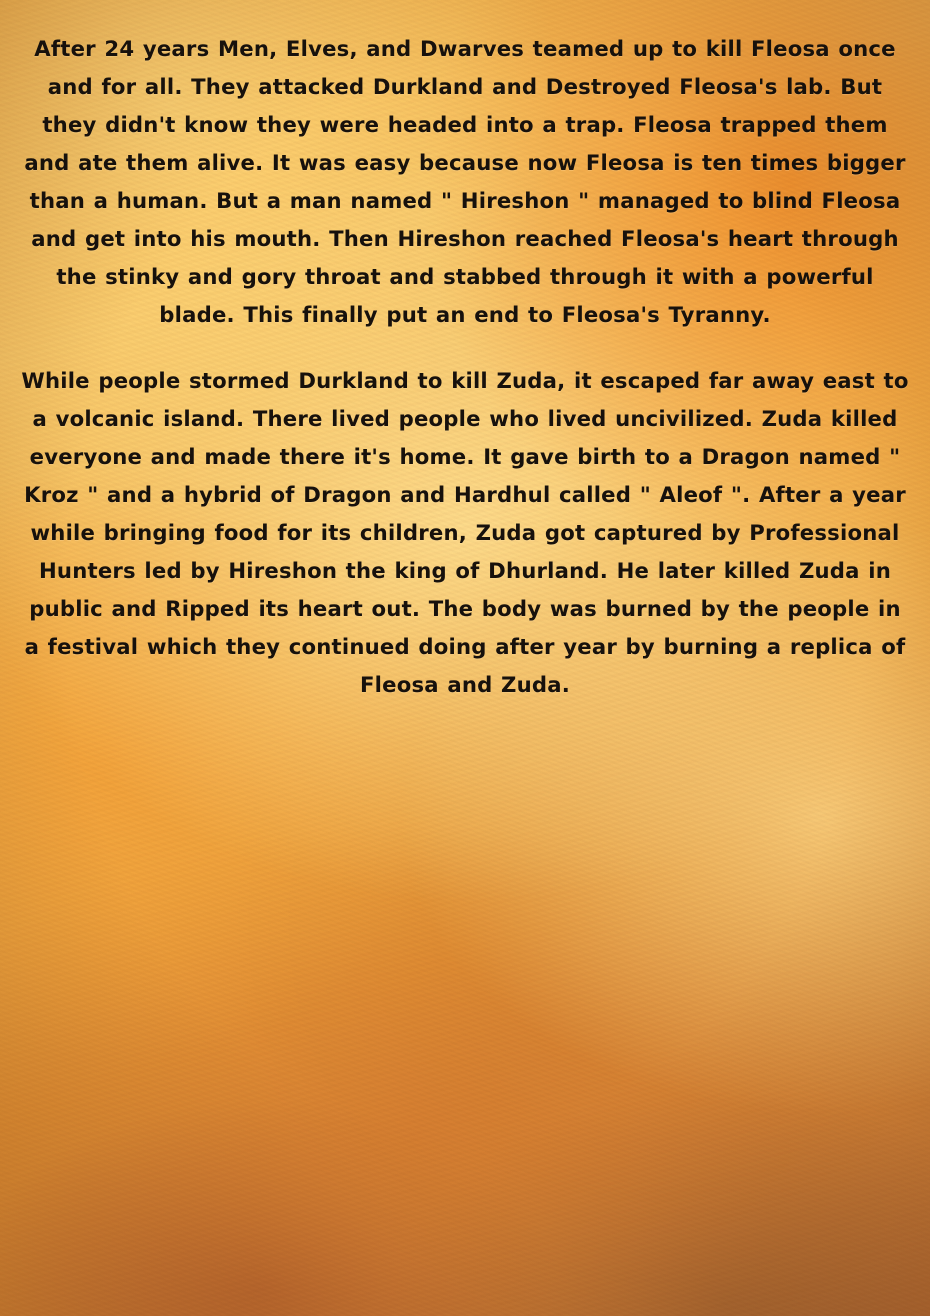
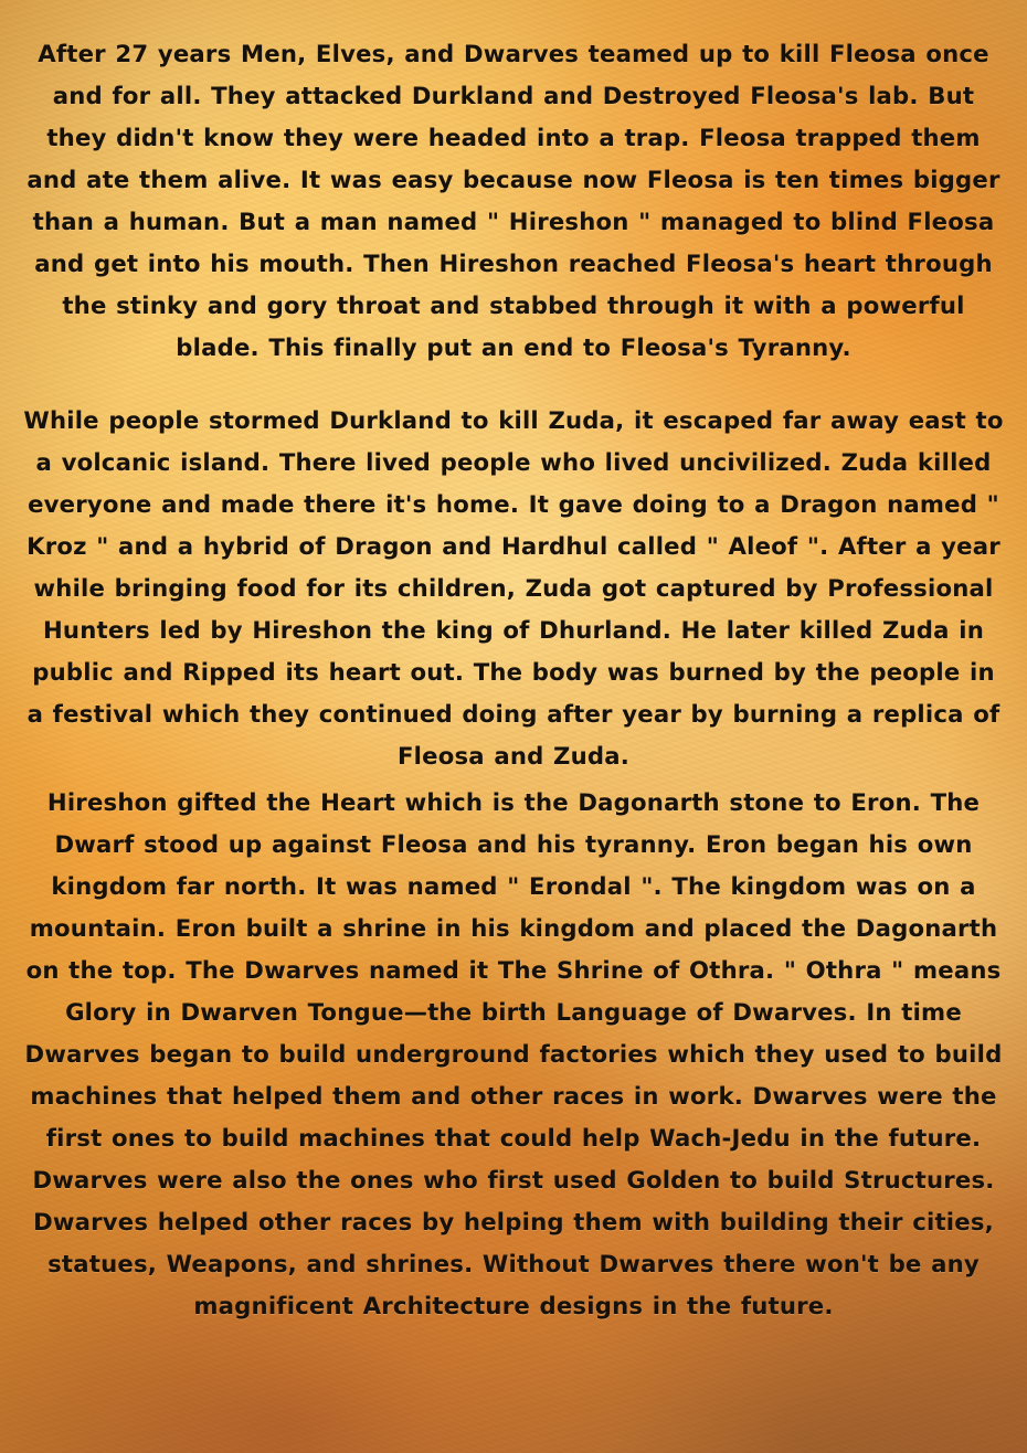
- After 24 years Men, Elves, and Dwarves teamed up to kill Fleosa once and for all. They attacked Durkland and Destroyed Fleosa's lab. But they didn't know they were headed into a trap. Fleosa trapped them and ate them alive. It was easy because now Fleosa is ten times bigger than a human. But a man named " Hireshon " managed to blind Fleosa and get into his mouth. Then Hireshon reached Fleosa's heart through the stinky and gory throat and stabbed through it with a powerful blade. This finally put an end to Fleosa's Tyranny.
+ After 27 years Men, Elves, and Dwarves teamed up to kill Fleosa once and for all. They attacked Durkland and Destroyed Fleosa's lab. But they didn't know they were headed into a trap. Fleosa trapped them and ate them alive. It was easy because now Fleosa is ten times bigger than a human. But a man named " Hireshon " managed to blind Fleosa and get into his mouth. Then Hireshon reached Fleosa's heart through the stinky and gory throat and stabbed through it with a powerful blade. This finally put an end to Fleosa's Tyranny.
- While people stormed Durkland to kill Zuda, it escaped far away east to a volcanic island. There lived people who lived uncivilized. Zuda killed everyone and made there it's home. It gave birth to a Dragon named " Kroz " and a hybrid of Dragon and Hardhul called " Aleof ". After a year while bringing food for its children, Zuda got captured by Professional Hunters led by Hireshon the king of Dhurland. He later killed Zuda in public and Ripped its heart out. The body was burned by the people in a festival which they continued doing after year by burning a replica of Fleosa and Zuda.
+ While people stormed Durkland to kill Zuda, it escaped far away east to a volcanic island. There lived people who lived uncivilized. Zuda killed everyone and made there it's home. It gave doing to a Dragon named " Kroz " and a hybrid of Dragon and Hardhul called " Aleof ". After a year while bringing food for its children, Zuda got captured by Professional Hunters led by Hireshon the king of Dhurland. He later killed Zuda in public and Ripped its heart out. The body was burned by the people in a festival which they continued doing after year by burning a replica of Fleosa and Zuda.
+ Hireshon gifted the Heart which is the Dagonarth stone to Eron. The Dwarf stood up against Fleosa and his tyranny. Eron began his own kingdom far north. It was named " Erondal ". The kingdom was on a mountain. Eron built a shrine in his kingdom and placed the Dagonarth on the top. The Dwarves named it The Shrine of Othra. " Othra " means Glory in Dwarven Tongue—the birth Language of Dwarves. In time Dwarves began to build underground factories which they used to build machines that helped them and other races in work. Dwarves were the first ones to build machines that could help Wach-Jedu in the future. Dwarves were also the ones who first used Golden to build Structures. Dwarves helped other races by helping them with building their cities, statues, Weapons, and shrines. Without Dwarves there won't be any magnificent Architecture designs in the future.
